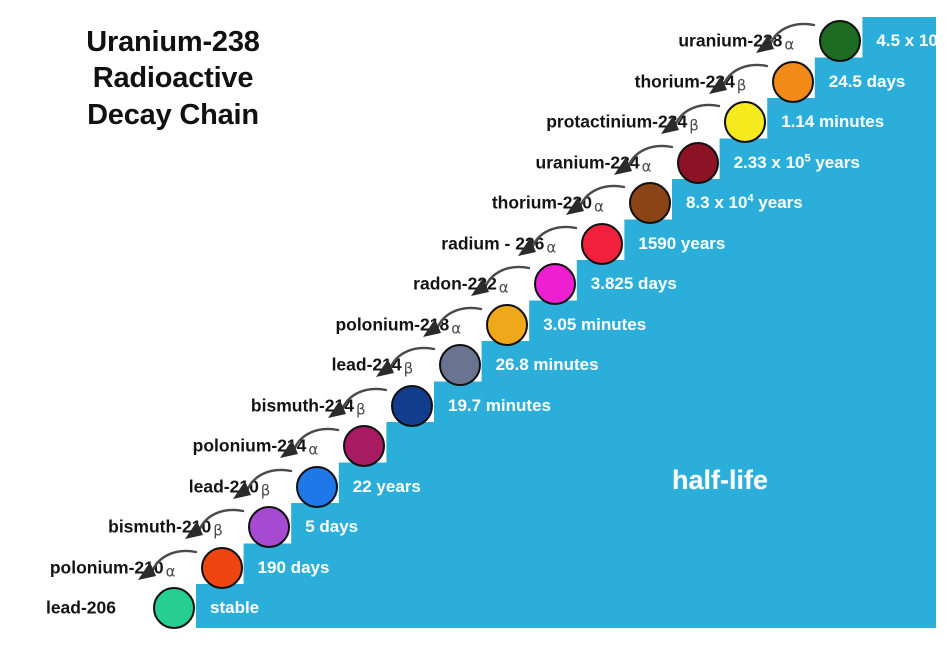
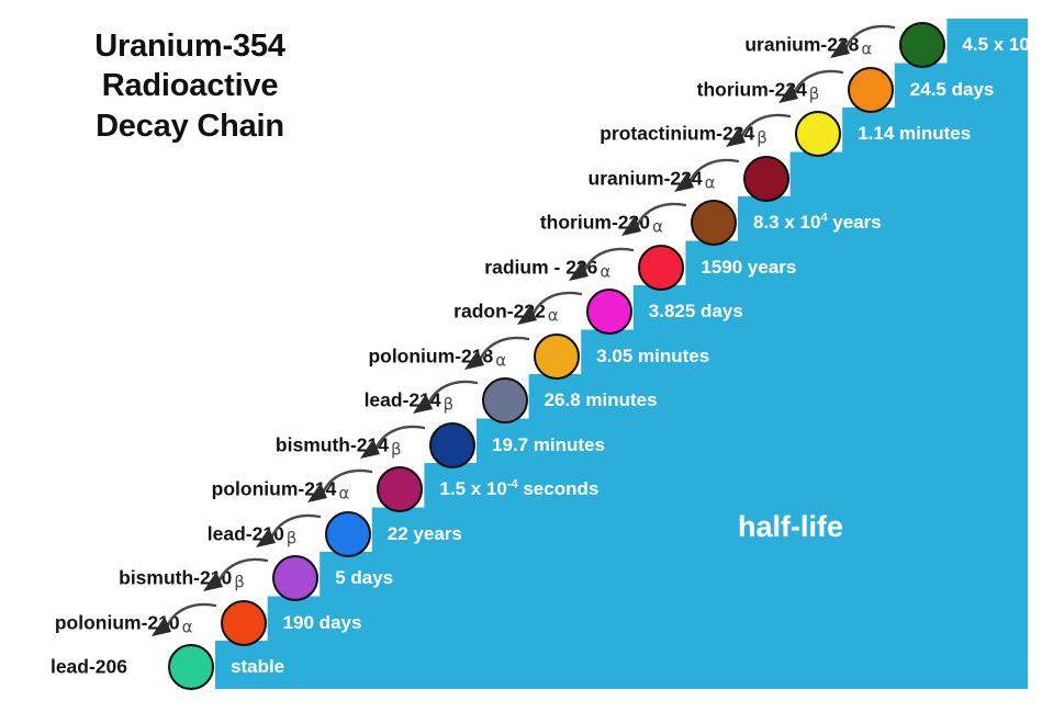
- Uranium-238
+ Uranium-354
  Radioactive
  Decay Chain
  half-life
  uranium-28
  α
  thorium-24
  β
  24.5 days
  protactinium-24
  β
  1.14 minutes
  uranium-24
  α
- 2.33 x 105 years
  thorium-20
  α
  8.3 x 104 years
  radium - 26
  α
  1590 years
  radon-22
  α
  3.825 days
  polonium-28
  α
  3.05 minutes
  lead-24
  β
  26.8 minutes
  bismuth-24
  β
  19.7 minutes
  polonium-24
  α
+ 1.5 x 10-4 seconds
  lead-20
  β
  22 years
  bismuth-20
  β
  5 days
  polonium-20
  α
  190 days
  lead-206
  stable
